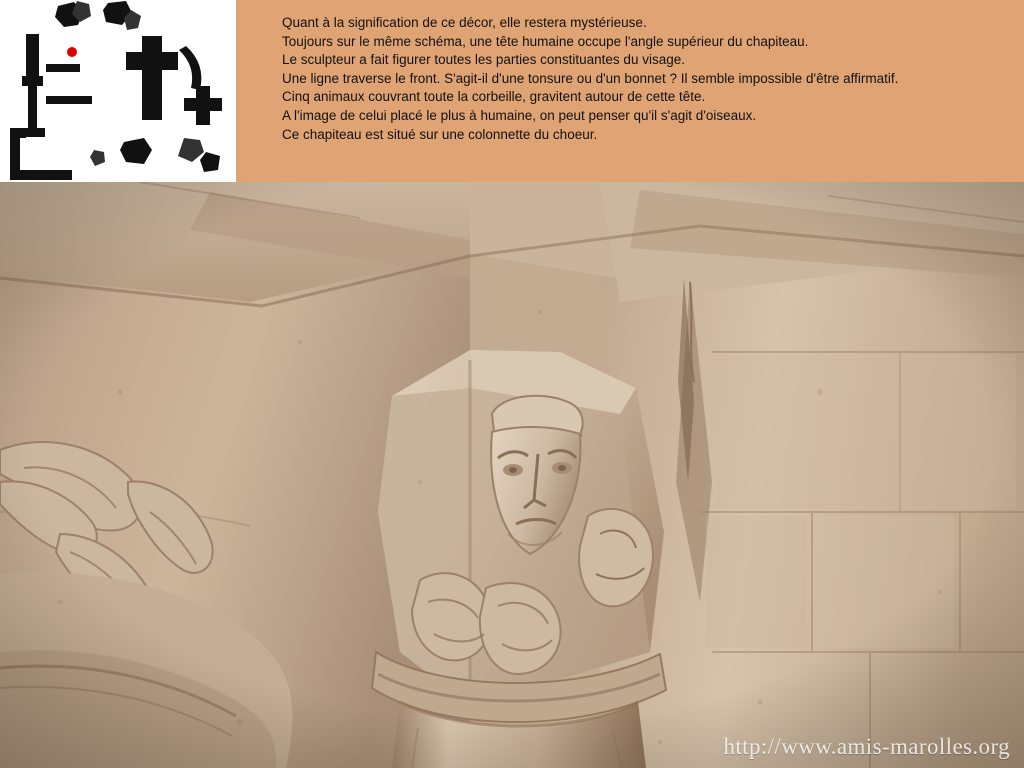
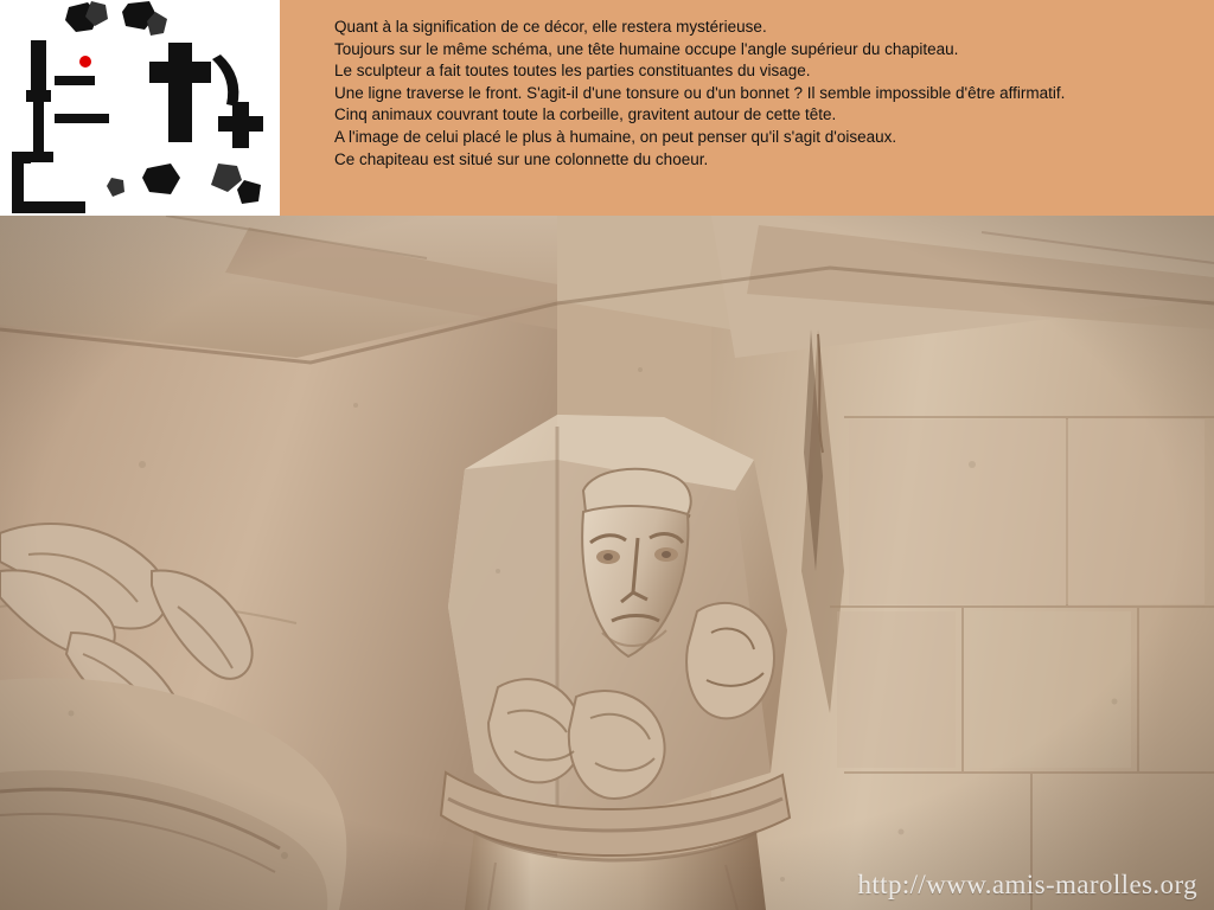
  Quant à la signification de ce décor, elle restera mystérieuse.
  Toujours sur le même schéma, une tête humaine occupe l'angle supérieur du chapiteau.
- Le sculpteur a fait figurer toutes les parties constituantes du visage.
+ Le sculpteur a fait toutes toutes les parties constituantes du visage.
  Une ligne traverse le front. S'agit-il d'une tonsure ou d'un bonnet ? Il semble impossible d'être affirmatif.
  Cinq animaux couvrant toute la corbeille, gravitent autour de cette tête.
  A l'image de celui placé le plus à humaine, on peut penser qu'il s'agit d'oiseaux.
  Ce chapiteau est situé sur une colonnette du choeur.
  http://www.amis-marolles.org
